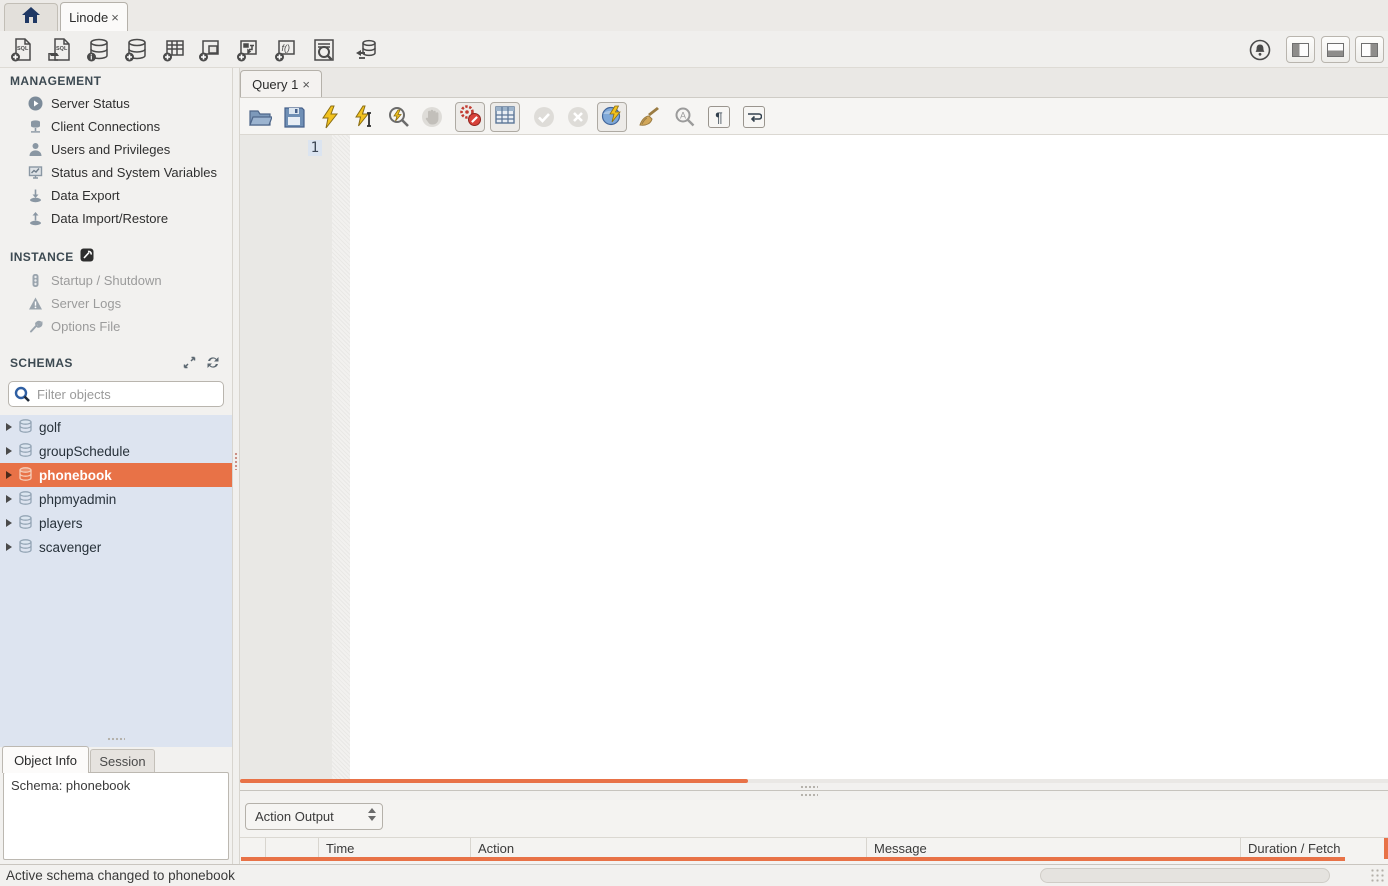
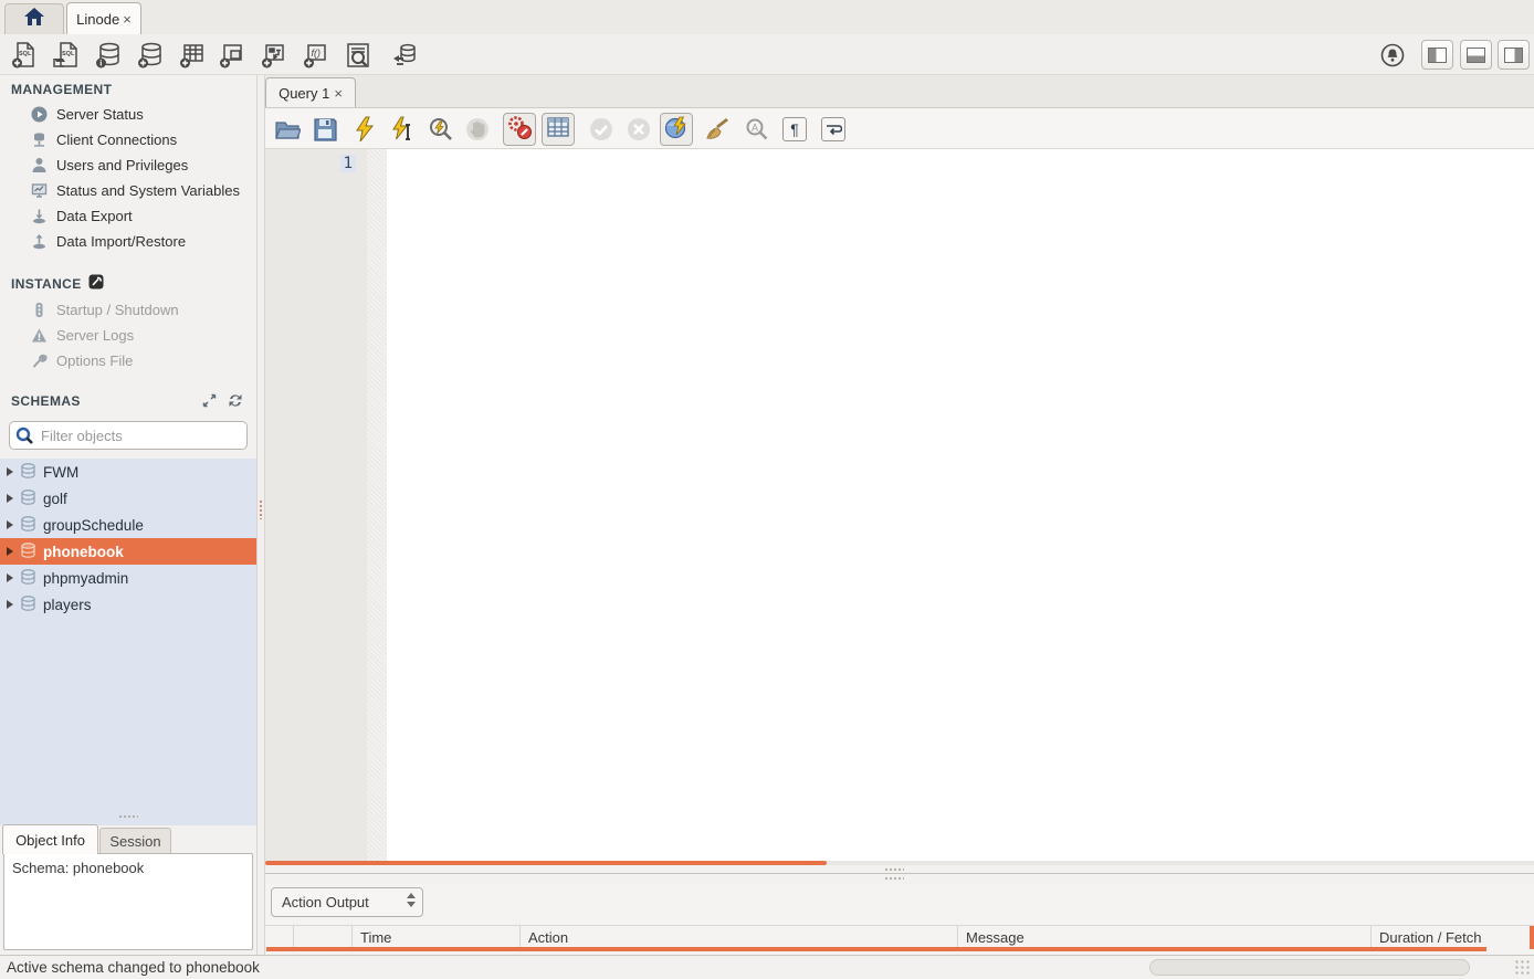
  Linode
  ×
  i
  f()
  MANAGEMENT
  Server Status
  Client Connections
  Users and Privileges
  Status and System Variables
  Data Export
  Data Import/Restore
  INSTANCE
  Startup / Shutdown
  Server Logs
  Options File
  SCHEMAS
  Filter objects
+ FWM
  golf
  groupSchedule
  phonebook
  phpmyadmin
  players
- scavenger
  Object Info
  Session
  Schema: phonebook
  Query 1
  ×
  A
  ¶
  1
  Action Output
  Time
  Action
  Message
  Duration / Fetch
  Active schema changed to phonebook
